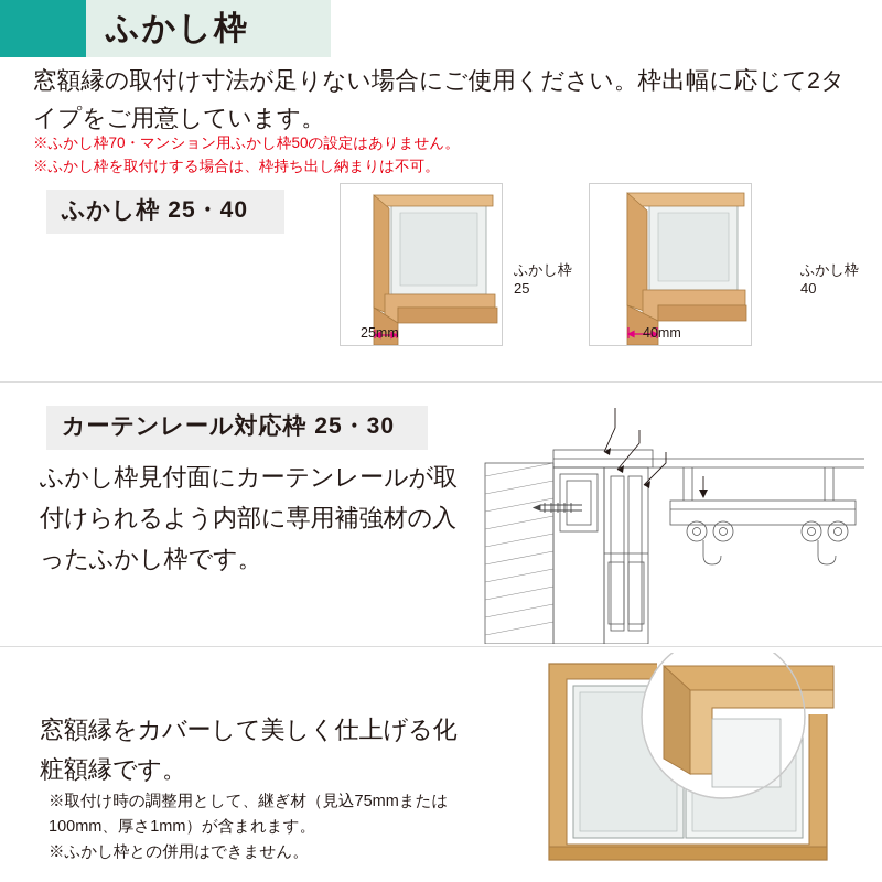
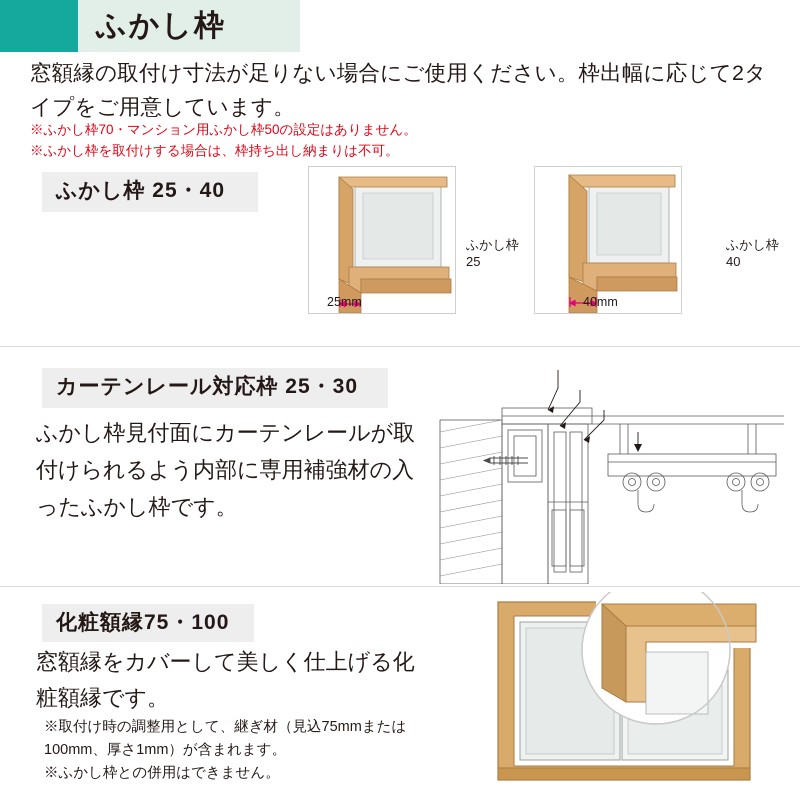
  ふかし枠
  窓額縁の取付け寸法が足りない場合にご使用ください。枠出幅に応じて2タイプをご用意しています。
  ※ふかし枠70・マンション用ふかし枠50の設定はありません。
  ※ふかし枠を取付けする場合は、枠持ち出し納まりは不可。
  ふかし枠 25・40
  ふかし枠
  25
  25mm
  ふかし枠
  40
  40mm
  カーテンレール対応枠 25・30
  ふかし枠見付面にカーテンレールが取付けられるよう内部に専用補強材の入ったふかし枠です。
+ 化粧額縁75・100
  窓額縁をカバーして美しく仕上げる化粧額縁です。
  ※取付け時の調整用として、継ぎ材（見込75mmまたは100mm、厚さ1mm）が含まれます。
  ※ふかし枠との併用はできません。
